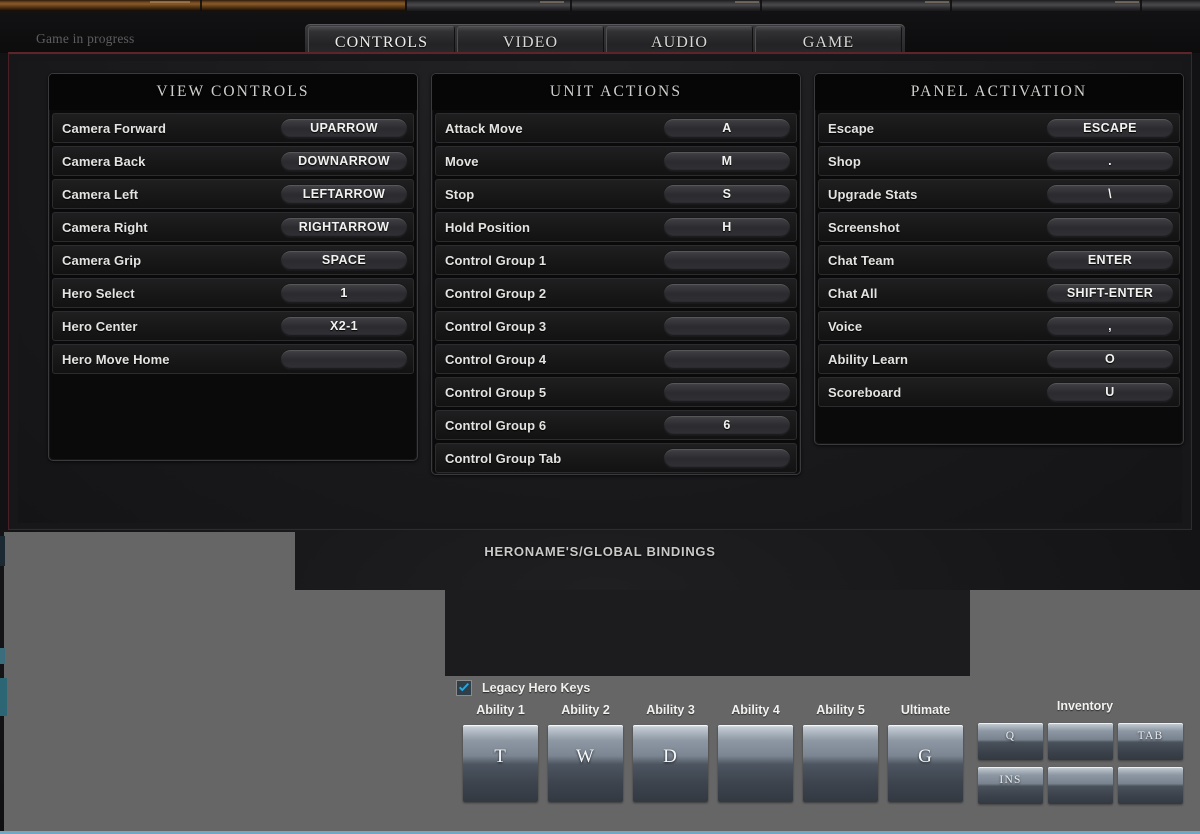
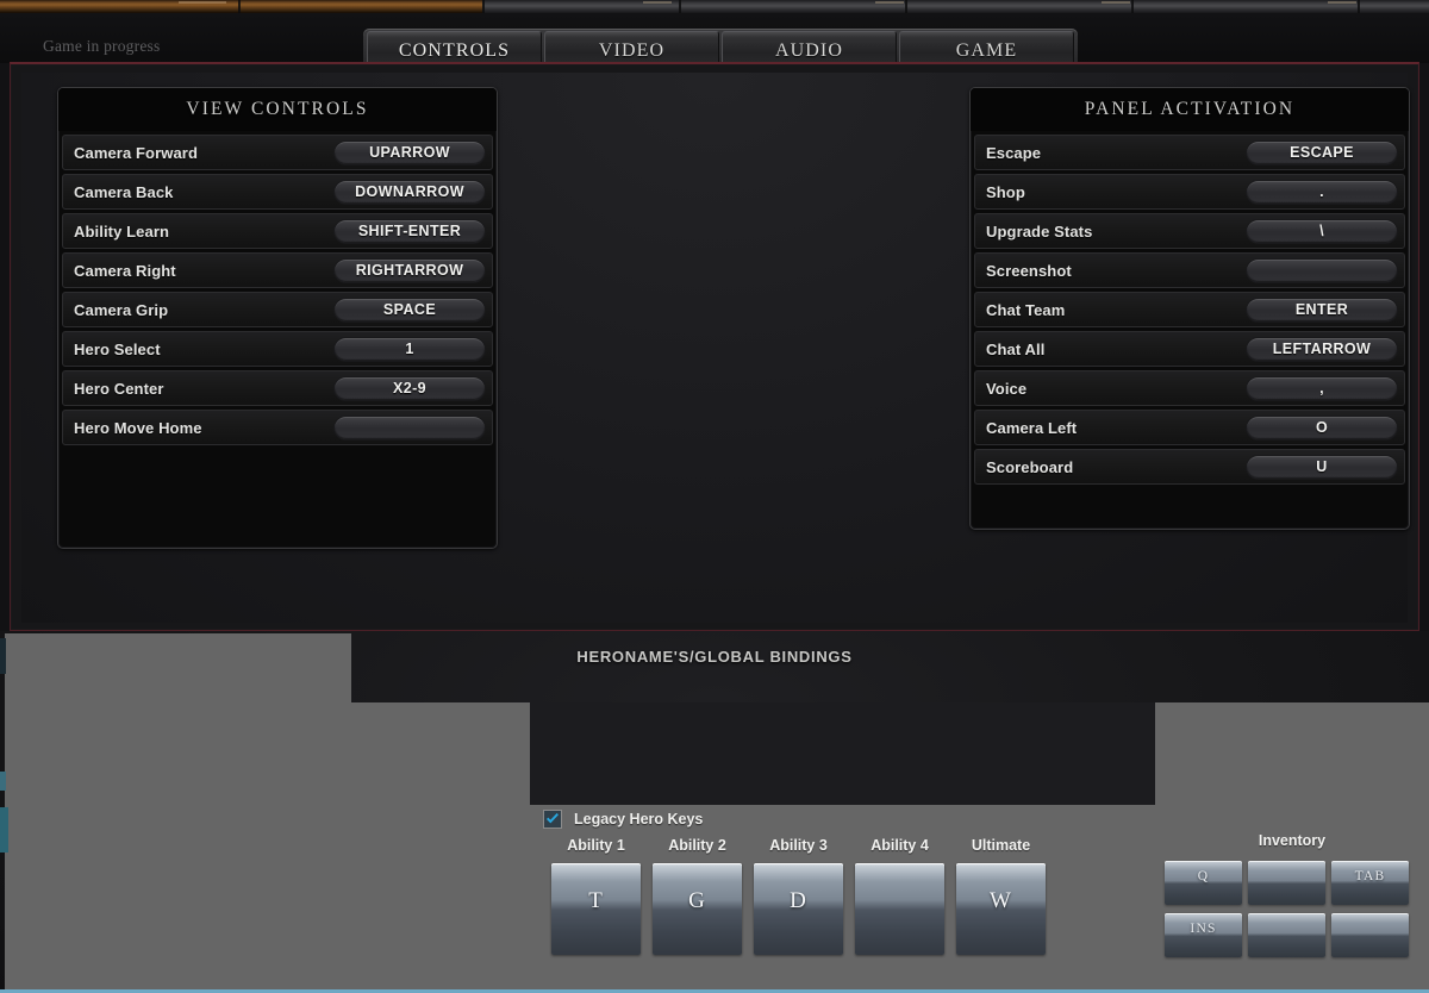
  Game in progress
  CONTROLS
  VIDEO
  AUDIO
  GAME
  VIEW CONTROLS
  Camera Forward
  UPARROW
  Camera Back
  DOWNARROW
- Camera Left
+ Ability Learn
- LEFTARROW
+ SHIFT-ENTER
  Camera Right
  RIGHTARROW
  Camera Grip
  SPACE
  Hero Select
  1
  Hero Center
- X2-1
+ X2-9
  Hero Move Home
- UNIT ACTIONS
- Attack Move
- A
- Move
- M
- Stop
- S
- Hold Position
- H
- Control Group 1
- Control Group 2
- Control Group 3
- Control Group 4
- Control Group 5
- Control Group 6
- 6
- Control Group Tab
  PANEL ACTIVATION
  Escape
  ESCAPE
  Shop
  .
  Upgrade Stats
  \
  Screenshot
  Chat Team
  ENTER
  Chat All
- SHIFT-ENTER
+ LEFTARROW
  Voice
  ,
- Ability Learn
+ Camera Left
  O
  Scoreboard
  U
  HERONAME'S/GLOBAL BINDINGS
  Legacy Hero Keys
  Ability 1
  T
  Ability 2
- W
+ G
  Ability 3
  D
  Ability 4
- Ability 5
  Ultimate
- G
+ W
  Inventory
  Q
  TAB
  INS
